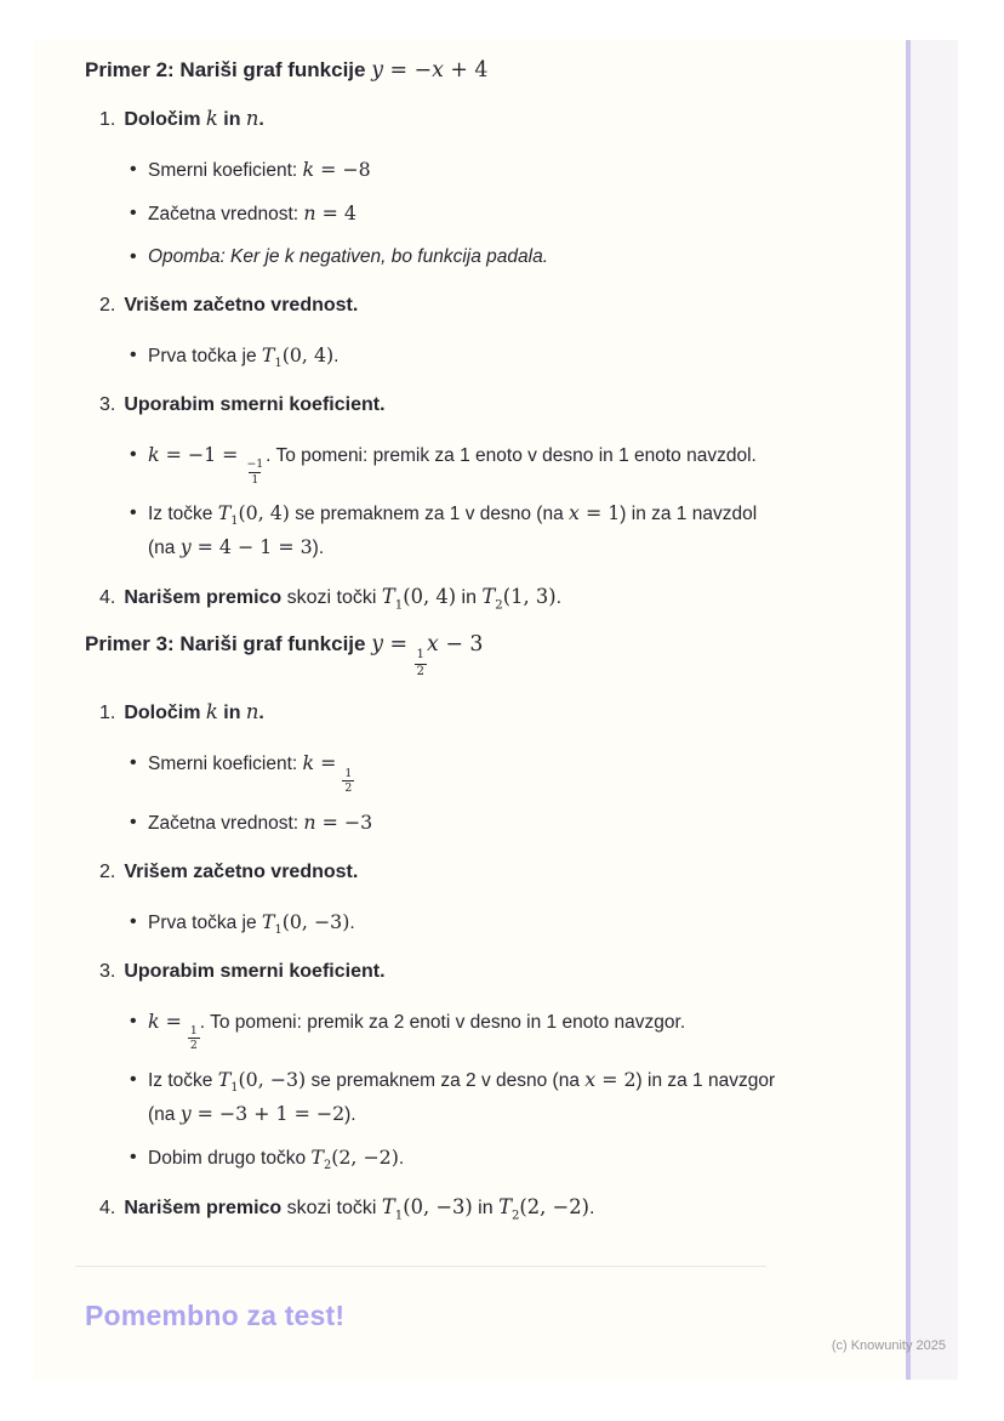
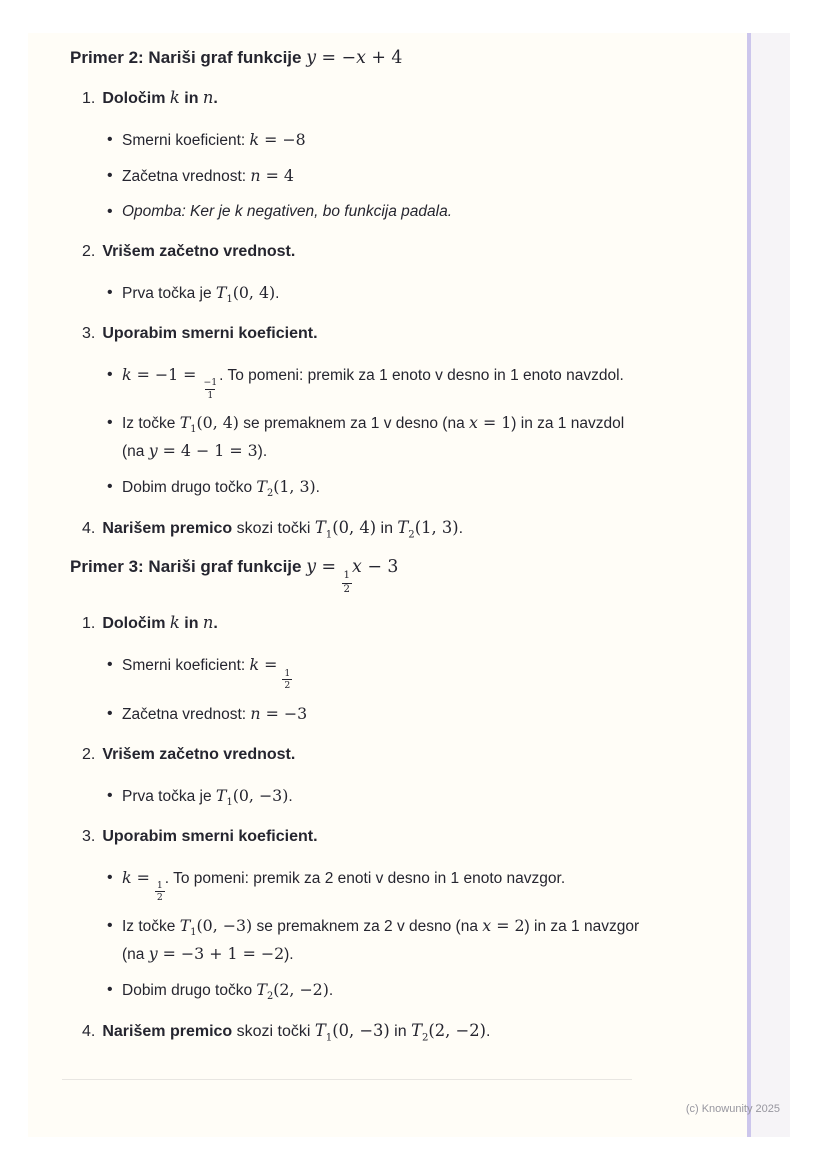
  Primer 2: Nariši graf funkcije y = −x + 4
  1. Določim k in n.
  Smerni koeficient: k = −8
  Začetna vrednost: n = 4
  Opomba: Ker je k negativen, bo funkcija padala.
  2. Vrišem začetno vrednost.
  Prva točka je T1(0, 4).
  3. Uporabim smerni koeficient.
  k = −1 =
  −1
  1
  . To pomeni: premik za 1 enoto v desno in 1 enoto navzdol.
  Iz točke T1(0, 4) se premaknem za 1 v desno (na x = 1) in za 1 navzdol
  (na y = 4 − 1 = 3).
+ Dobim drugo točko T2(1, 3).
  4. Narišem premico skozi točki T1(0, 4) in T2(1, 3).
  Primer 3: Nariši graf funkcije y =
  1
  2
  x − 3
  1. Določim k in n.
  Smerni koeficient: k =
  1
  2
  Začetna vrednost: n = −3
  2. Vrišem začetno vrednost.
  Prva točka je T1(0, −3).
  3. Uporabim smerni koeficient.
  k =
  1
  2
  . To pomeni: premik za 2 enoti v desno in 1 enoto navzgor.
  Iz točke T1(0, −3) se premaknem za 2 v desno (na x = 2) in za 1 navzgor
  (na y = −3 + 1 = −2).
  Dobim drugo točko T2(2, −2).
  4. Narišem premico skozi točki T1(0, −3) in T2(2, −2).
- Pomembno za test!
  (c) Knowunity 2025
